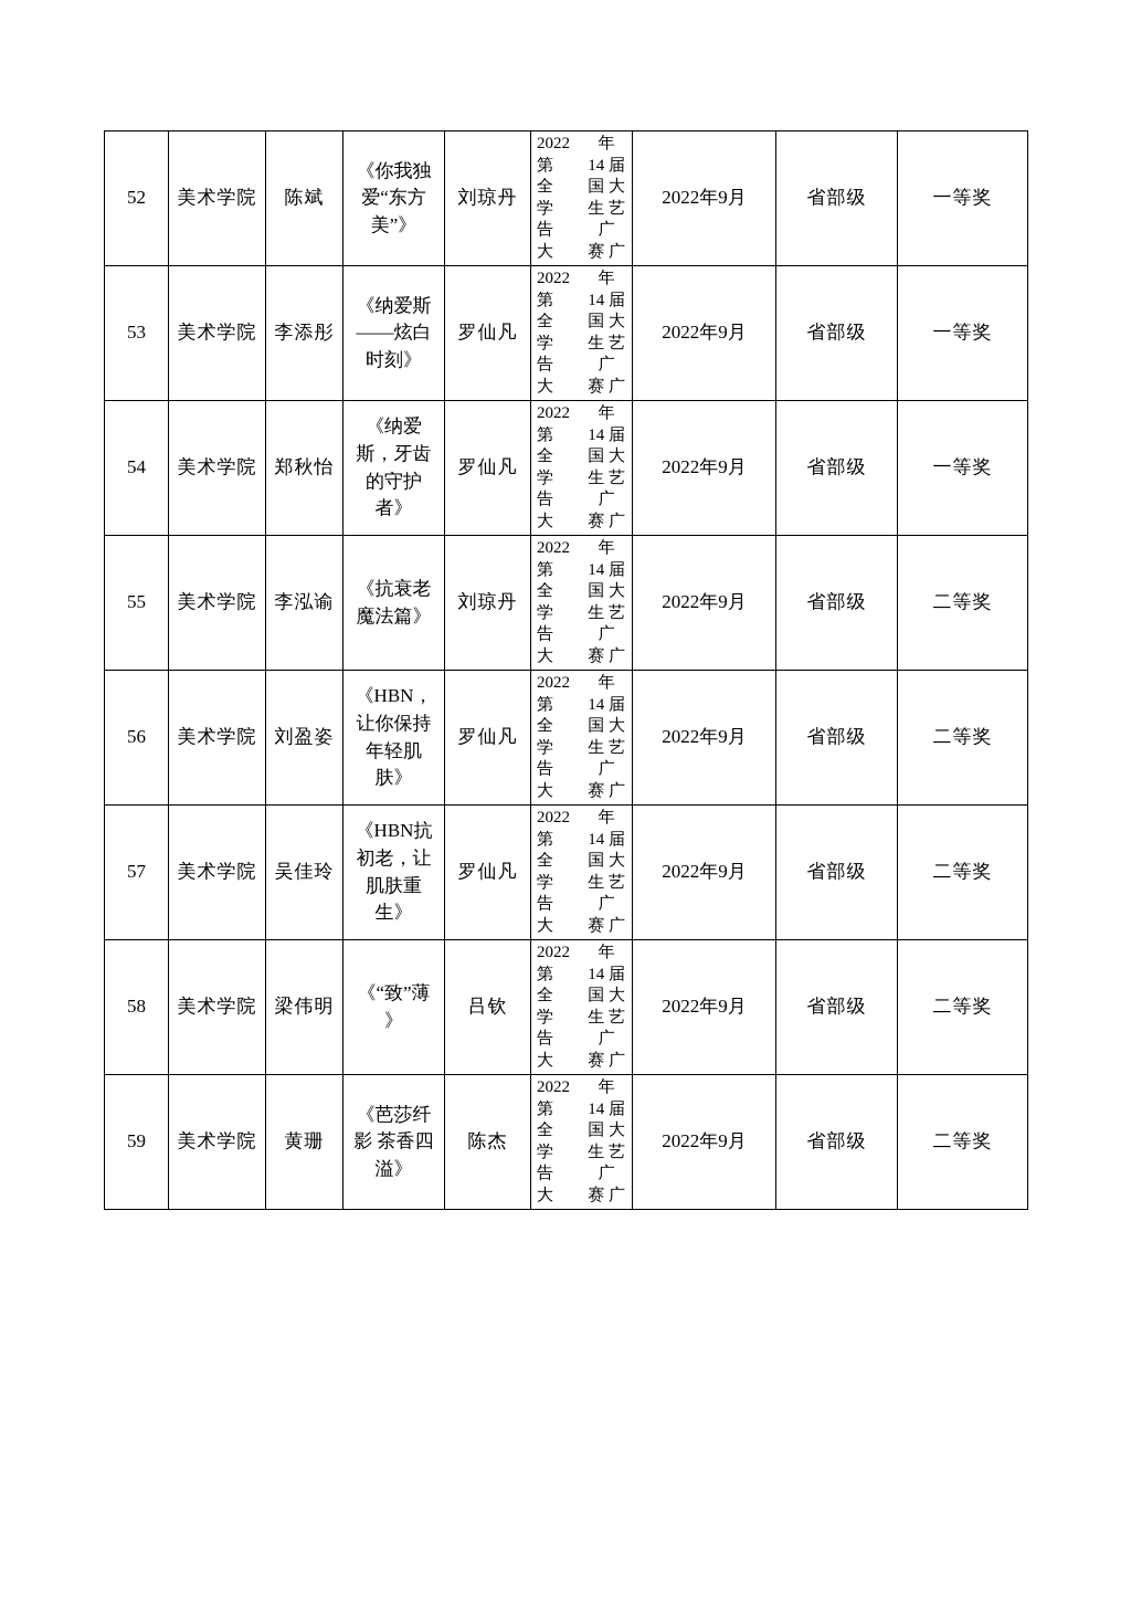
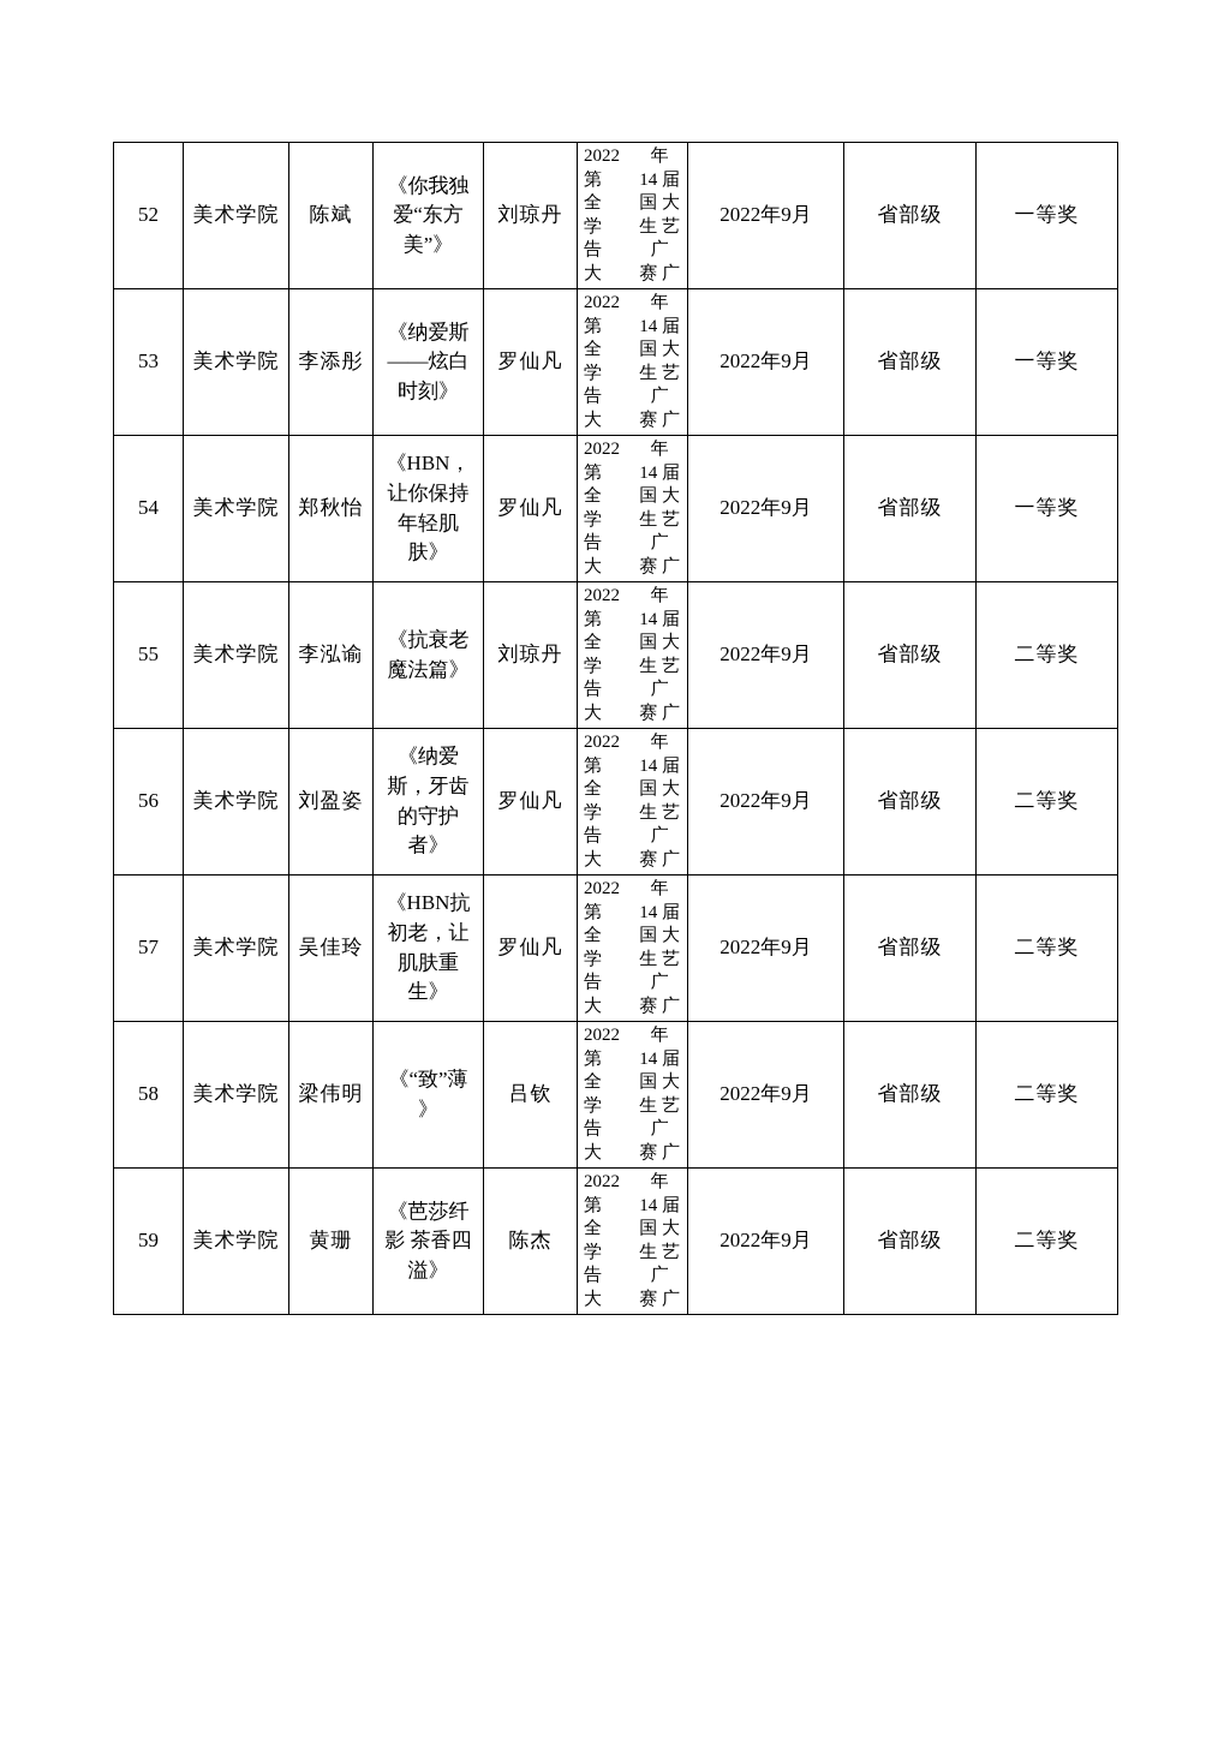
  52	美术学院	陈斌	《你我独爱“东方美”》	刘琼丹	2022 第 全 学 告 大年 14 届 国 大 生 艺 广 赛 广	2022年9月	省部级	一等奖
  53	美术学院	李添彤	《纳爱斯——炫白时刻》	罗仙凡	2022 第 全 学 告 大年 14 届 国 大 生 艺 广 赛 广	2022年9月	省部级	一等奖
- 54	美术学院	郑秋怡	《纳爱斯，牙齿的守护者》	罗仙凡	2022 第 全 学 告 大年 14 届 国 大 生 艺 广 赛 广	2022年9月	省部级	一等奖
+ 54	美术学院	郑秋怡	《HBN，让你保持年轻肌肤》	罗仙凡	2022 第 全 学 告 大年 14 届 国 大 生 艺 广 赛 广	2022年9月	省部级	一等奖
  55	美术学院	李泓谕	《抗衰老魔法篇》	刘琼丹	2022 第 全 学 告 大年 14 届 国 大 生 艺 广 赛 广	2022年9月	省部级	二等奖
- 56	美术学院	刘盈姿	《HBN，让你保持年轻肌肤》	罗仙凡	2022 第 全 学 告 大年 14 届 国 大 生 艺 广 赛 广	2022年9月	省部级	二等奖
+ 56	美术学院	刘盈姿	《纳爱斯，牙齿的守护者》	罗仙凡	2022 第 全 学 告 大年 14 届 国 大 生 艺 广 赛 广	2022年9月	省部级	二等奖
  57	美术学院	吴佳玲	《HBN抗初老，让肌肤重生》	罗仙凡	2022 第 全 学 告 大年 14 届 国 大 生 艺 广 赛 广	2022年9月	省部级	二等奖
  58	美术学院	梁伟明	《“致”薄》	吕钦	2022 第 全 学 告 大年 14 届 国 大 生 艺 广 赛 广	2022年9月	省部级	二等奖
  59	美术学院	黄珊	《芭莎纤影 茶香四溢》	陈杰	2022 第 全 学 告 大年 14 届 国 大 生 艺 广 赛 广	2022年9月	省部级	二等奖
